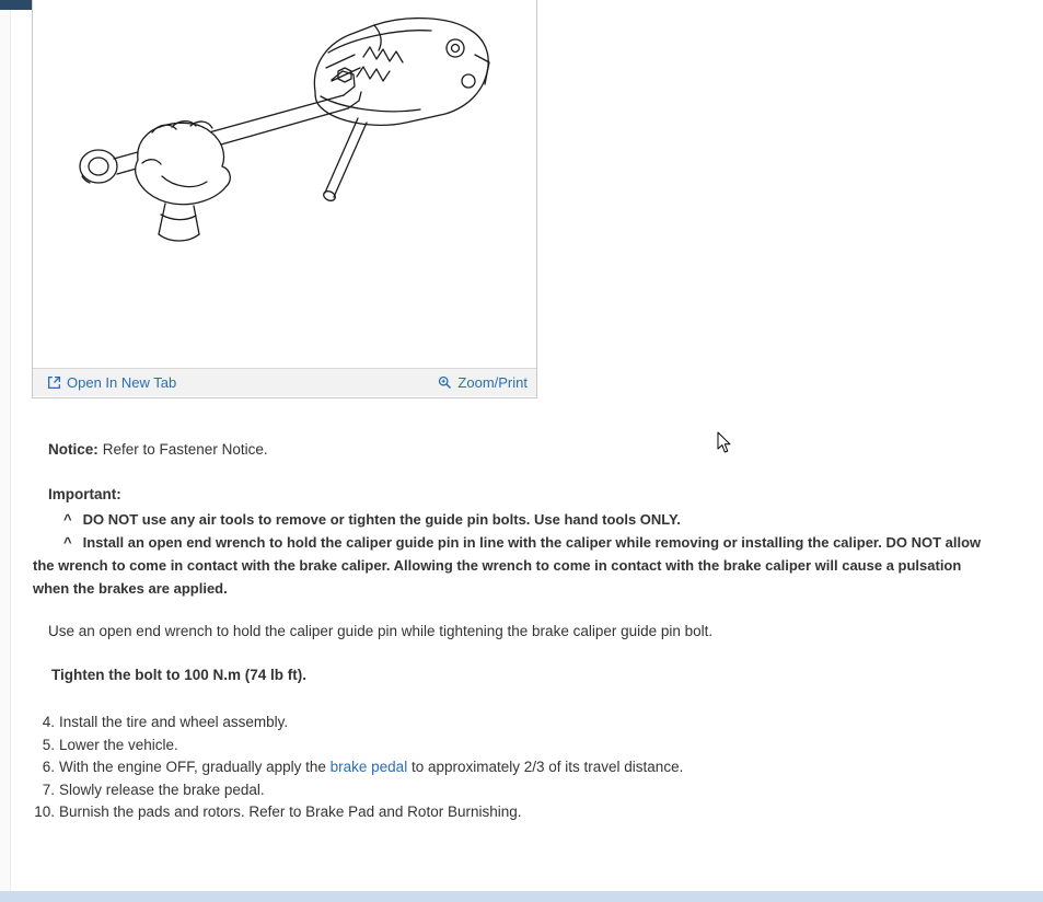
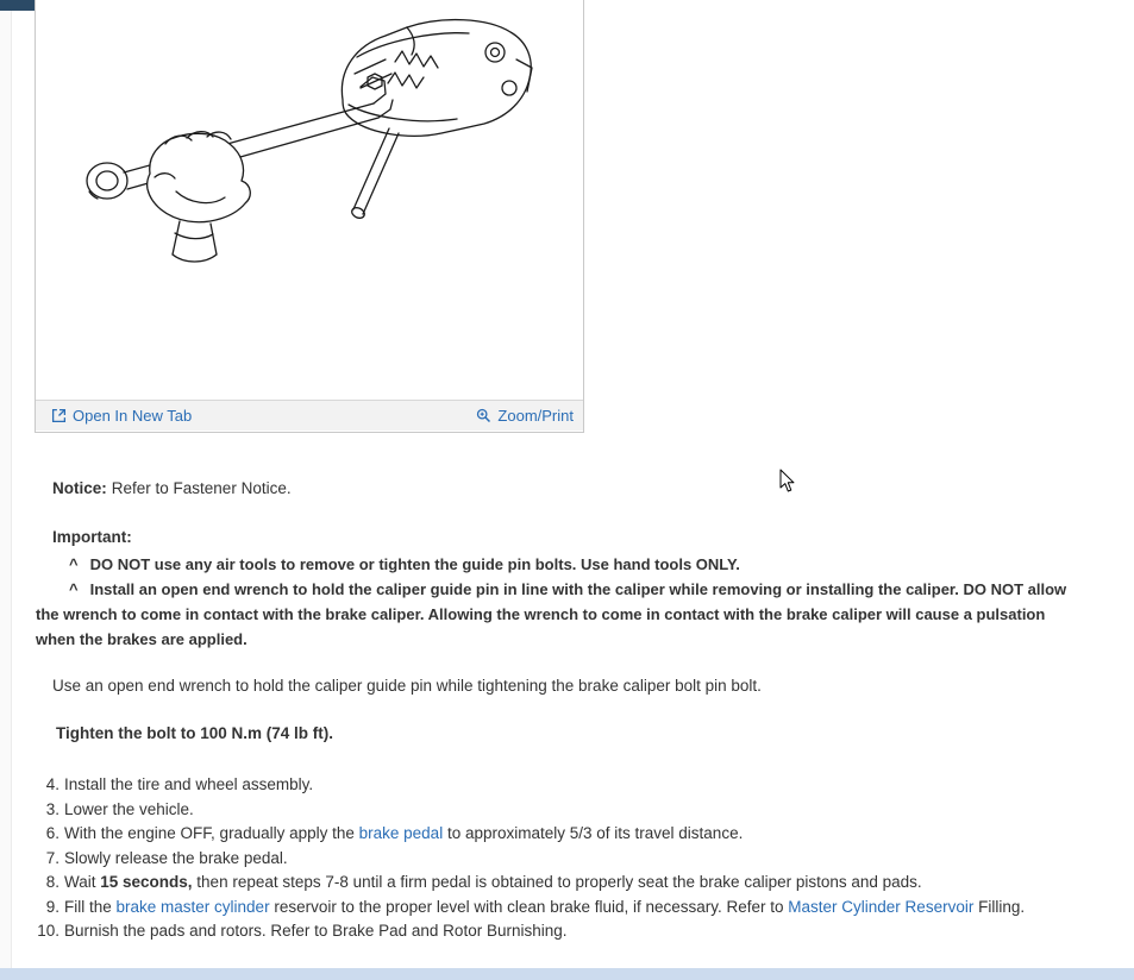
  Open In New Tab
  Zoom/Print
  Notice: Refer to Fastener Notice.
  Important:
  ^ DO NOT use any air tools to remove or tighten the guide pin bolts. Use hand tools ONLY.
  ^ Install an open end wrench to hold the caliper guide pin in line with the caliper while removing or installing the caliper. DO NOT allow the wrench to come in contact with the brake caliper. Allowing the wrench to come in contact with the brake caliper will cause a pulsation when the brakes are applied.
- Use an open end wrench to hold the caliper guide pin while tightening the brake caliper guide pin bolt.
+ Use an open end wrench to hold the caliper guide pin while tightening the brake caliper bolt pin bolt.
  Tighten the bolt to 100 N.m (74 lb ft).
  4.
  Install the tire and wheel assembly.
- 5.
+ 3.
  Lower the vehicle.
  6.
- With the engine OFF, gradually apply the brake pedal to approximately 2/3 of its travel distance.
+ With the engine OFF, gradually apply the brake pedal to approximately 5/3 of its travel distance.
  7.
  Slowly release the brake pedal.
+ 8.
+ Wait 15 seconds, then repeat steps 7-8 until a firm pedal is obtained to properly seat the brake caliper pistons and pads.
+ 9.
+ Fill the brake master cylinder reservoir to the proper level with clean brake fluid, if necessary. Refer to Master Cylinder Reservoir Filling.
  10.
  Burnish the pads and rotors. Refer to Brake Pad and Rotor Burnishing.
